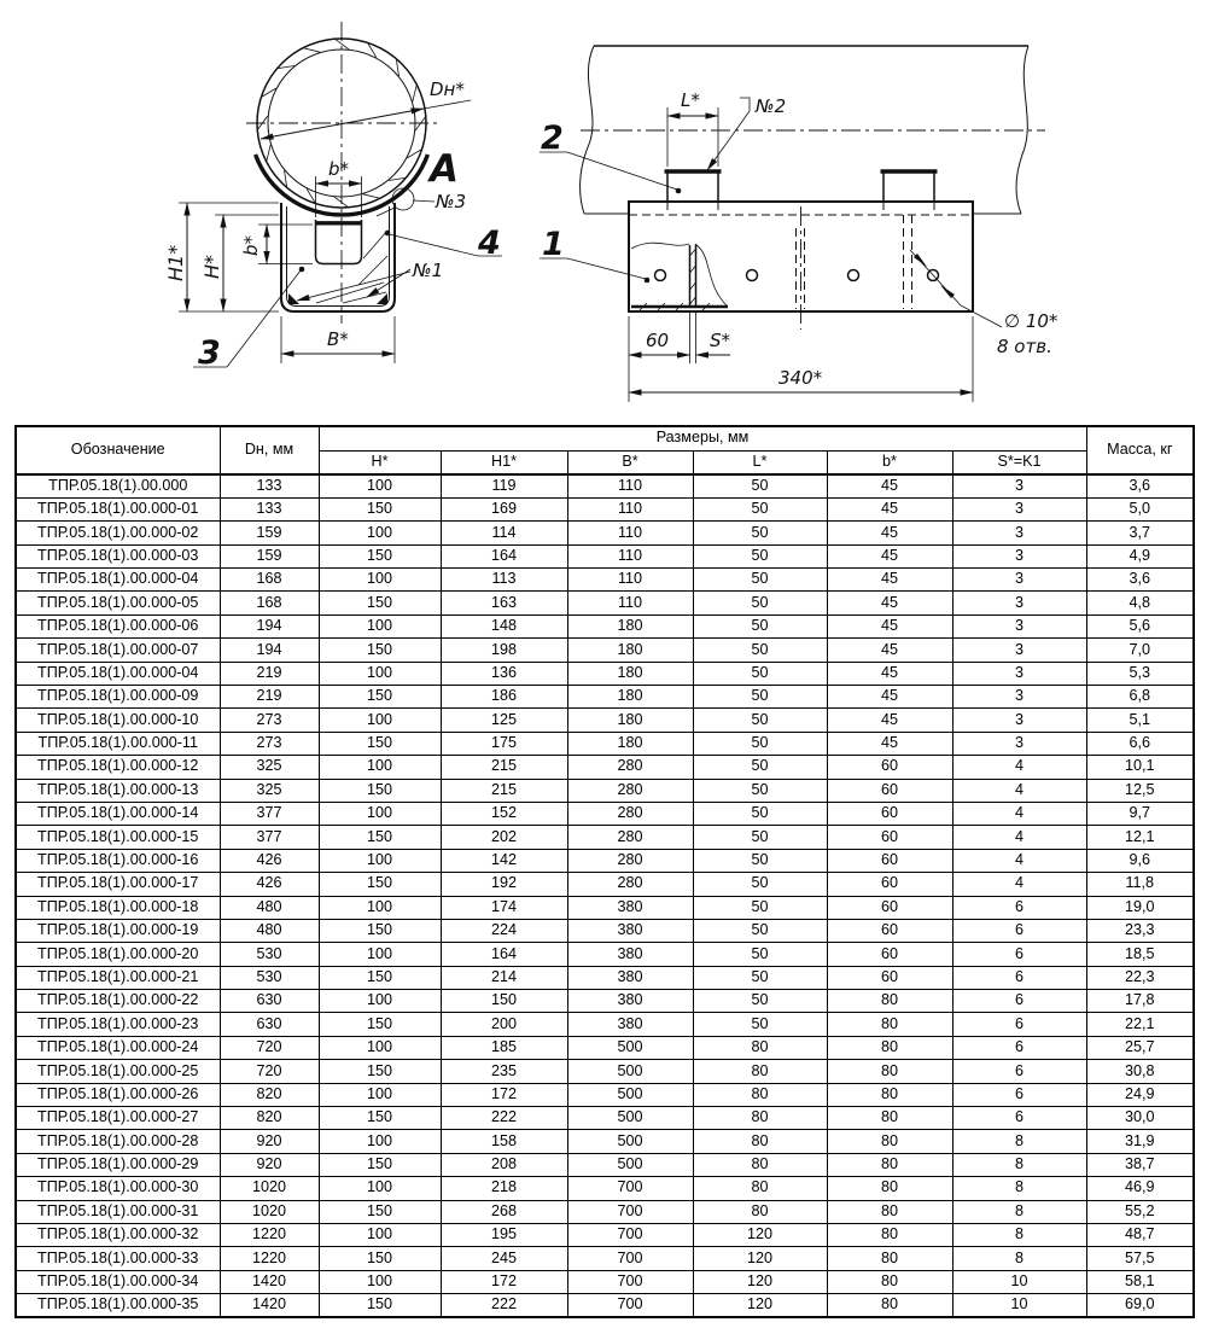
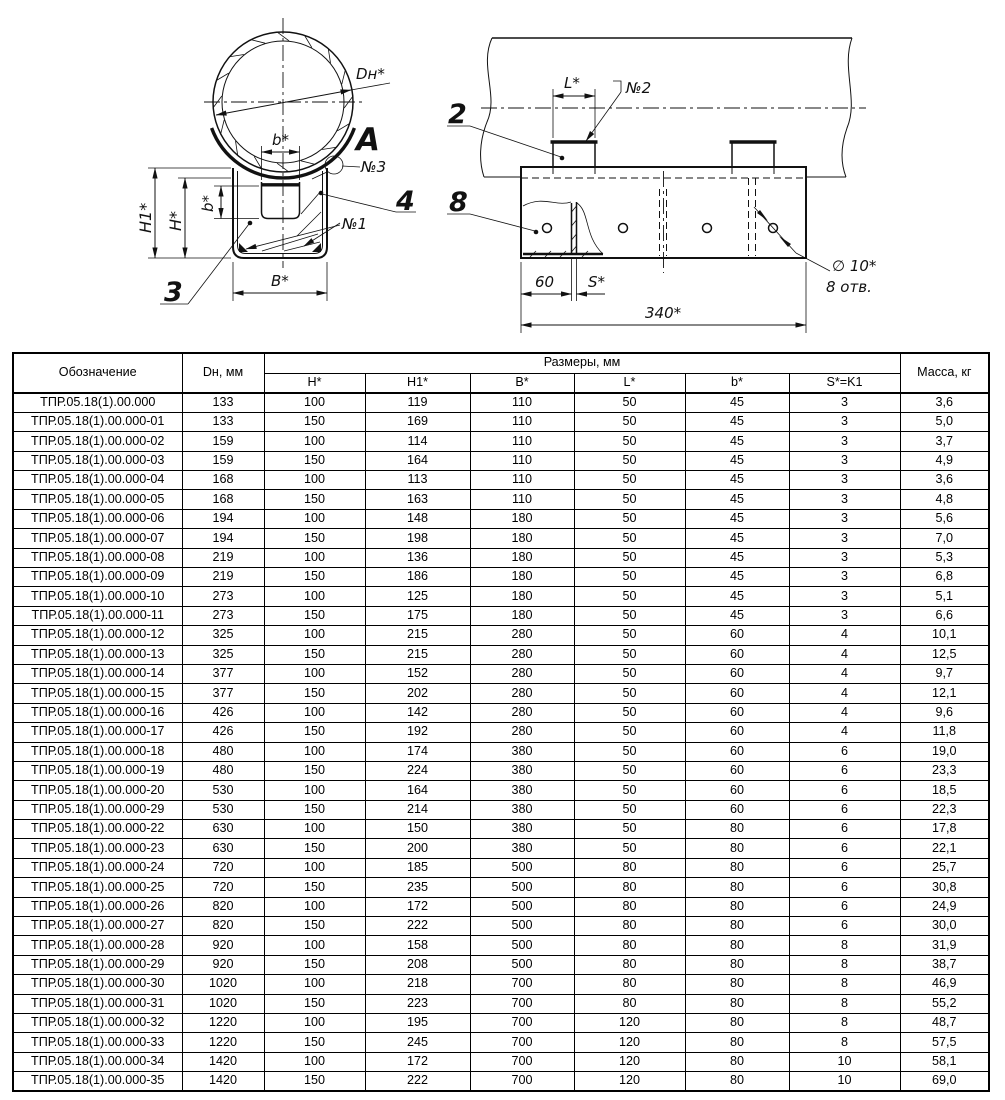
  b*
  B*
  Dн*
  A
  №3
  №1
  4
  3
  L*
  №2
  2
- 1
+ 8
  60
  S*
  340*
  ∅ 10*
  8 отв.
  Обозначение	Dн, мм	Размеры, мм	Масса, кг
  H*	H1*	B*	L*	b*	S*=K1
  ТПР.05.18(1).00.000	133	100	119	110	50	45	3	3,6
  ТПР.05.18(1).00.000-01	133	150	169	110	50	45	3	5,0
  ТПР.05.18(1).00.000-02	159	100	114	110	50	45	3	3,7
  ТПР.05.18(1).00.000-03	159	150	164	110	50	45	3	4,9
  ТПР.05.18(1).00.000-04	168	100	113	110	50	45	3	3,6
  ТПР.05.18(1).00.000-05	168	150	163	110	50	45	3	4,8
  ТПР.05.18(1).00.000-06	194	100	148	180	50	45	3	5,6
  ТПР.05.18(1).00.000-07	194	150	198	180	50	45	3	7,0
- ТПР.05.18(1).00.000-04	219	100	136	180	50	45	3	5,3
+ ТПР.05.18(1).00.000-08	219	100	136	180	50	45	3	5,3
  ТПР.05.18(1).00.000-09	219	150	186	180	50	45	3	6,8
  ТПР.05.18(1).00.000-10	273	100	125	180	50	45	3	5,1
  ТПР.05.18(1).00.000-11	273	150	175	180	50	45	3	6,6
  ТПР.05.18(1).00.000-12	325	100	215	280	50	60	4	10,1
  ТПР.05.18(1).00.000-13	325	150	215	280	50	60	4	12,5
  ТПР.05.18(1).00.000-14	377	100	152	280	50	60	4	9,7
  ТПР.05.18(1).00.000-15	377	150	202	280	50	60	4	12,1
  ТПР.05.18(1).00.000-16	426	100	142	280	50	60	4	9,6
  ТПР.05.18(1).00.000-17	426	150	192	280	50	60	4	11,8
  ТПР.05.18(1).00.000-18	480	100	174	380	50	60	6	19,0
  ТПР.05.18(1).00.000-19	480	150	224	380	50	60	6	23,3
  ТПР.05.18(1).00.000-20	530	100	164	380	50	60	6	18,5
- ТПР.05.18(1).00.000-21	530	150	214	380	50	60	6	22,3
+ ТПР.05.18(1).00.000-29	530	150	214	380	50	60	6	22,3
  ТПР.05.18(1).00.000-22	630	100	150	380	50	80	6	17,8
  ТПР.05.18(1).00.000-23	630	150	200	380	50	80	6	22,1
  ТПР.05.18(1).00.000-24	720	100	185	500	80	80	6	25,7
  ТПР.05.18(1).00.000-25	720	150	235	500	80	80	6	30,8
  ТПР.05.18(1).00.000-26	820	100	172	500	80	80	6	24,9
  ТПР.05.18(1).00.000-27	820	150	222	500	80	80	6	30,0
  ТПР.05.18(1).00.000-28	920	100	158	500	80	80	8	31,9
  ТПР.05.18(1).00.000-29	920	150	208	500	80	80	8	38,7
  ТПР.05.18(1).00.000-30	1020	100	218	700	80	80	8	46,9
- ТПР.05.18(1).00.000-31	1020	150	268	700	80	80	8	55,2
+ ТПР.05.18(1).00.000-31	1020	150	223	700	80	80	8	55,2
  ТПР.05.18(1).00.000-32	1220	100	195	700	120	80	8	48,7
  ТПР.05.18(1).00.000-33	1220	150	245	700	120	80	8	57,5
  ТПР.05.18(1).00.000-34	1420	100	172	700	120	80	10	58,1
  ТПР.05.18(1).00.000-35	1420	150	222	700	120	80	10	69,0
